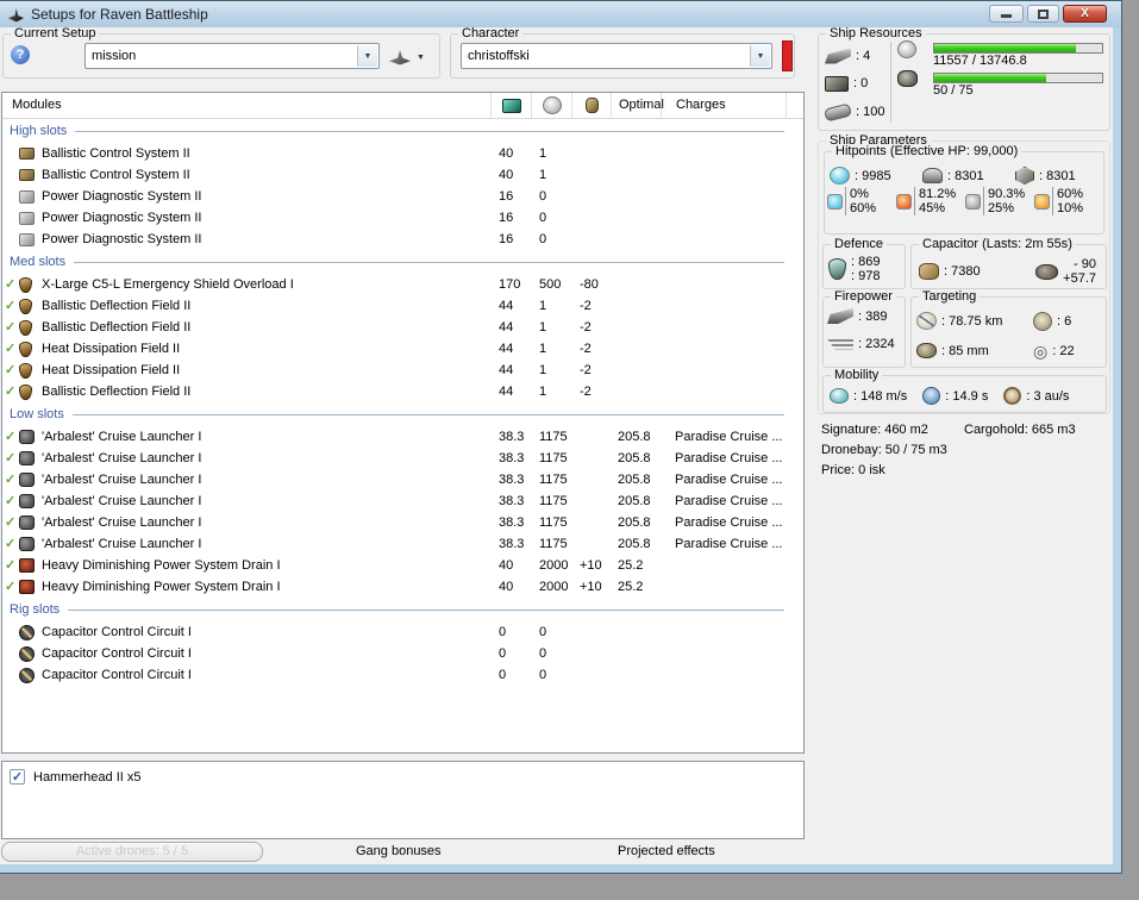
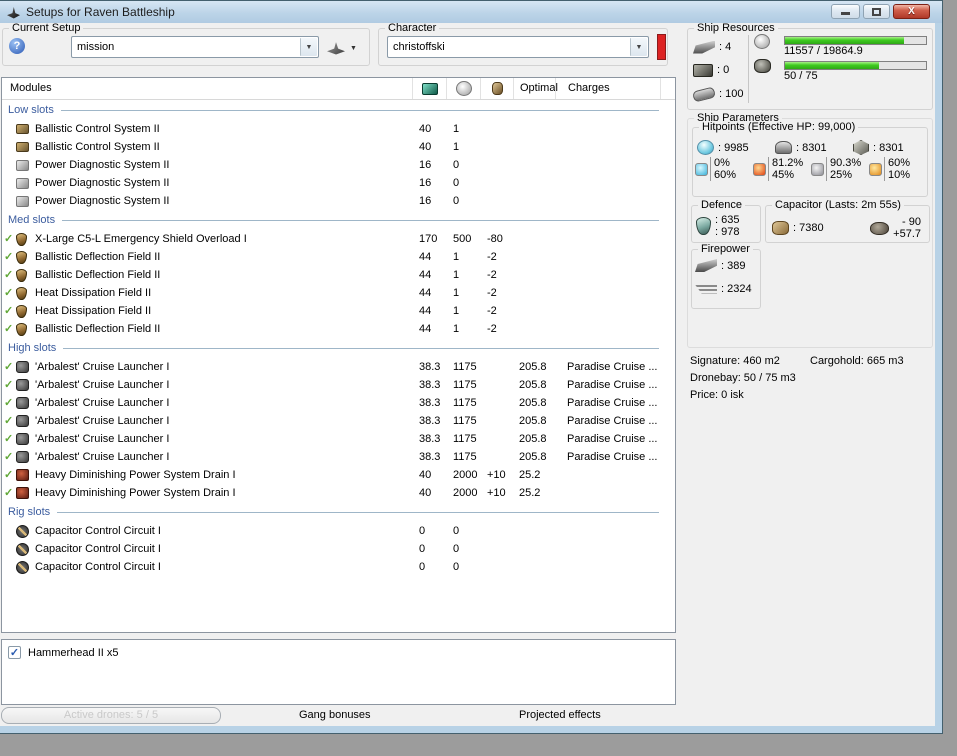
  Setups for Raven Battleship
  X
  Current Setup
  ?
  mission
  Character
  christoffski
  Modules
  Optimal
  Charges
- High slots
+ Low slots
  Ballistic Control System II
  40
  1
  Ballistic Control System II
  40
  1
  Power Diagnostic System II
  16
  0
  Power Diagnostic System II
  16
  0
  Power Diagnostic System II
  16
  0
  Med slots
  ✓
  X-Large C5-L Emergency Shield Overload I
  170
  500
  -80
  ✓
  Ballistic Deflection Field II
  44
  1
  -2
  ✓
  Ballistic Deflection Field II
  44
  1
  -2
  ✓
  Heat Dissipation Field II
  44
  1
  -2
  ✓
  Heat Dissipation Field II
  44
  1
  -2
  ✓
  Ballistic Deflection Field II
  44
  1
  -2
- Low slots
+ High slots
  ✓
  'Arbalest' Cruise Launcher I
  38.3
  1175
  205.8
  Paradise Cruise ...
  ✓
  'Arbalest' Cruise Launcher I
  38.3
  1175
  205.8
  Paradise Cruise ...
  ✓
  'Arbalest' Cruise Launcher I
  38.3
  1175
  205.8
  Paradise Cruise ...
  ✓
  'Arbalest' Cruise Launcher I
  38.3
  1175
  205.8
  Paradise Cruise ...
  ✓
  'Arbalest' Cruise Launcher I
  38.3
  1175
  205.8
  Paradise Cruise ...
  ✓
  'Arbalest' Cruise Launcher I
  38.3
  1175
  205.8
  Paradise Cruise ...
  ✓
  Heavy Diminishing Power System Drain I
  40
  2000
  +10
  25.2
  ✓
  Heavy Diminishing Power System Drain I
  40
  2000
  +10
  25.2
  Rig slots
  Capacitor Control Circuit I
  0
  0
  Capacitor Control Circuit I
  0
  0
  Capacitor Control Circuit I
  0
  0
  ✓
  Hammerhead II x5
  Active drones: 5 / 5
  Gang bonuses
  Projected effects
  Ship Resources
  : 4
  : 0
  : 100
- 11557 / 13746.8
+ 11557 / 19864.9
  50 / 75
  Ship Parameters
  Hitpoints (Effective HP: 99,000)
  : 9985
  : 8301
  : 8301
  0%
  60%
  81.2%
  45%
  90.3%
  25%
  60%
  10%
  Defence
- : 869
+ : 635
  : 978
  Capacitor (Lasts: 2m 55s)
  : 7380
  - 90
  +57.7
  Firepower
  : 389
  : 2324
- Targeting
- : 78.75 km
- : 6
- : 85 mm
- ◎
- : 22
- Mobility
- : 148 m/s
- : 14.9 s
- : 3 au/s
  Signature: 460 m2
  Cargohold: 665 m3
  Dronebay: 50 / 75 m3
  Price: 0 isk
